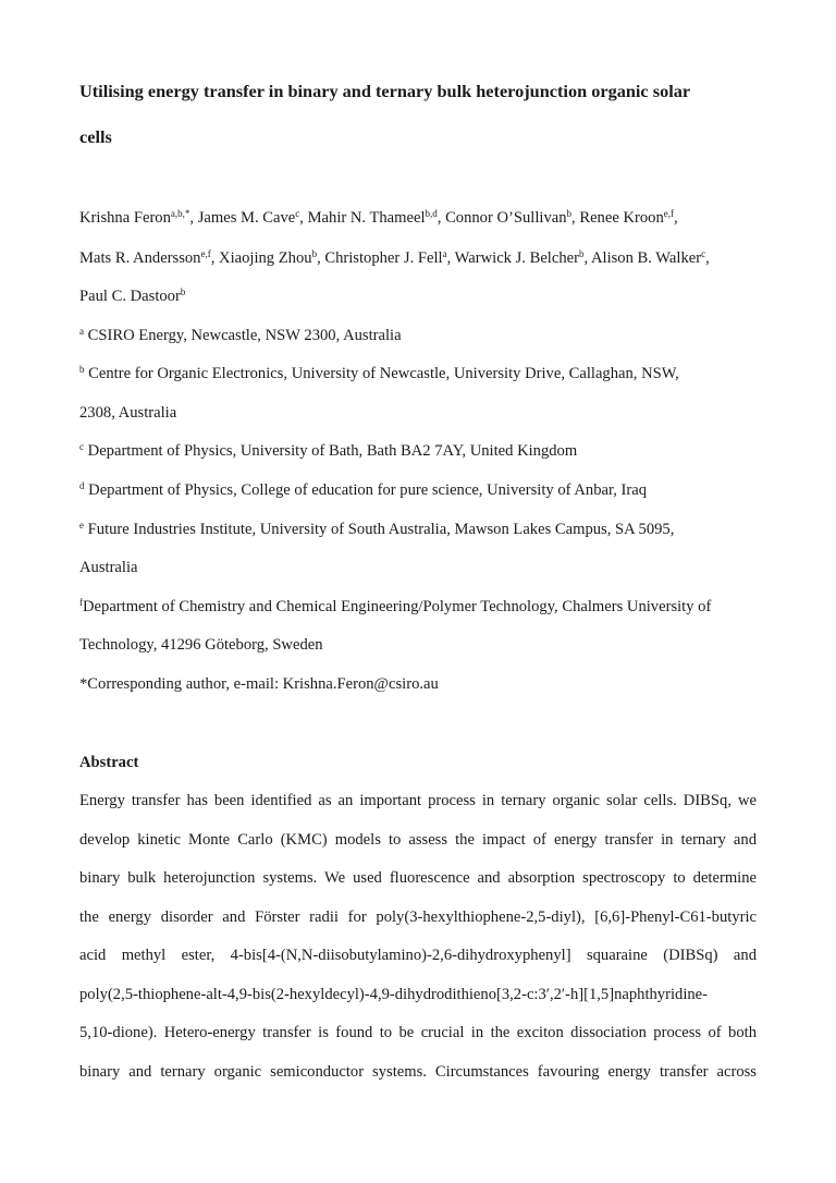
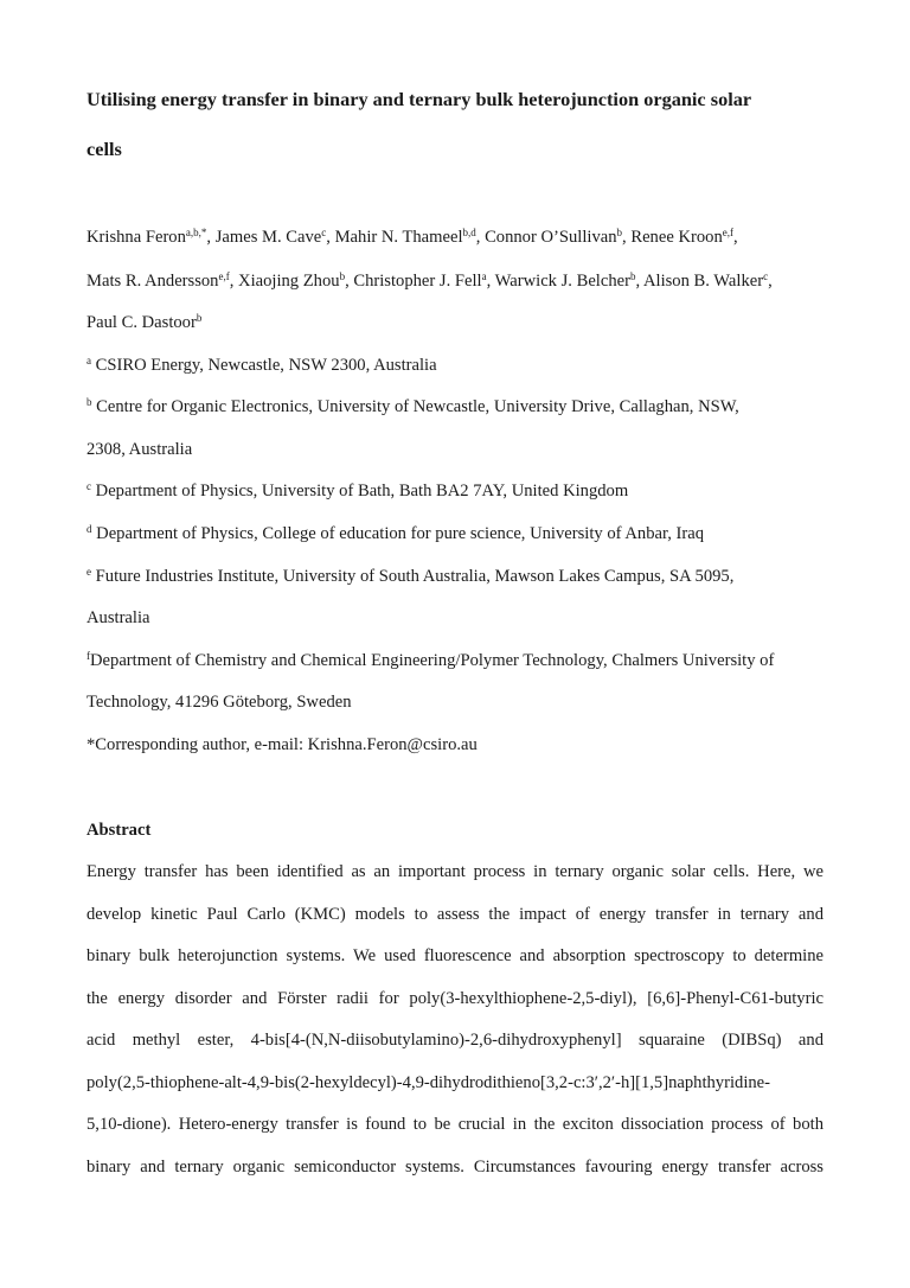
  Utilising energy transfer in binary and ternary bulk heterojunction organic solar
  cells
  Krishna Ferona,b,*, James M. Cavec, Mahir N. Thameelb,d, Connor O’Sullivanb, Renee Kroone,f,
  Mats R. Anderssone,f, Xiaojing Zhoub, Christopher J. Fella, Warwick J. Belcherb, Alison B. Walkerc,
  Paul C. Dastoorb
  a CSIRO Energy, Newcastle, NSW 2300, Australia
  b Centre for Organic Electronics, University of Newcastle, University Drive, Callaghan, NSW,
  2308, Australia
  c Department of Physics, University of Bath, Bath BA2 7AY, United Kingdom
  d Department of Physics, College of education for pure science, University of Anbar, Iraq
  e Future Industries Institute, University of South Australia, Mawson Lakes Campus, SA 5095,
  Australia
  fDepartment of Chemistry and Chemical Engineering/Polymer Technology, Chalmers University of
  Technology, 41296 Göteborg, Sweden
  *Corresponding author, e-mail: Krishna.Feron@csiro.au
  Abstract
- Energy transfer has been identified as an important process in ternary organic solar cells. DIBSq, we
+ Energy transfer has been identified as an important process in ternary organic solar cells. Here, we
- develop kinetic Monte Carlo (KMC) models to assess the impact of energy transfer in ternary and
+ develop kinetic Paul Carlo (KMC) models to assess the impact of energy transfer in ternary and
  binary bulk heterojunction systems. We used fluorescence and absorption spectroscopy to determine
  the energy disorder and Förster radii for poly(3-hexylthiophene-2,5-diyl), [6,6]-Phenyl-C61-butyric
  acid methyl ester, 4-bis[4-(N,N-diisobutylamino)-2,6-dihydroxyphenyl] squaraine (DIBSq) and
  poly(2,5-thiophene-alt-4,9-bis(2-hexyldecyl)-4,9-dihydrodithieno[3,2-c:3′,2′-h][1,5]naphthyridine-
  5,10-dione). Hetero-energy transfer is found to be crucial in the exciton dissociation process of both
  binary and ternary organic semiconductor systems. Circumstances favouring energy transfer across
